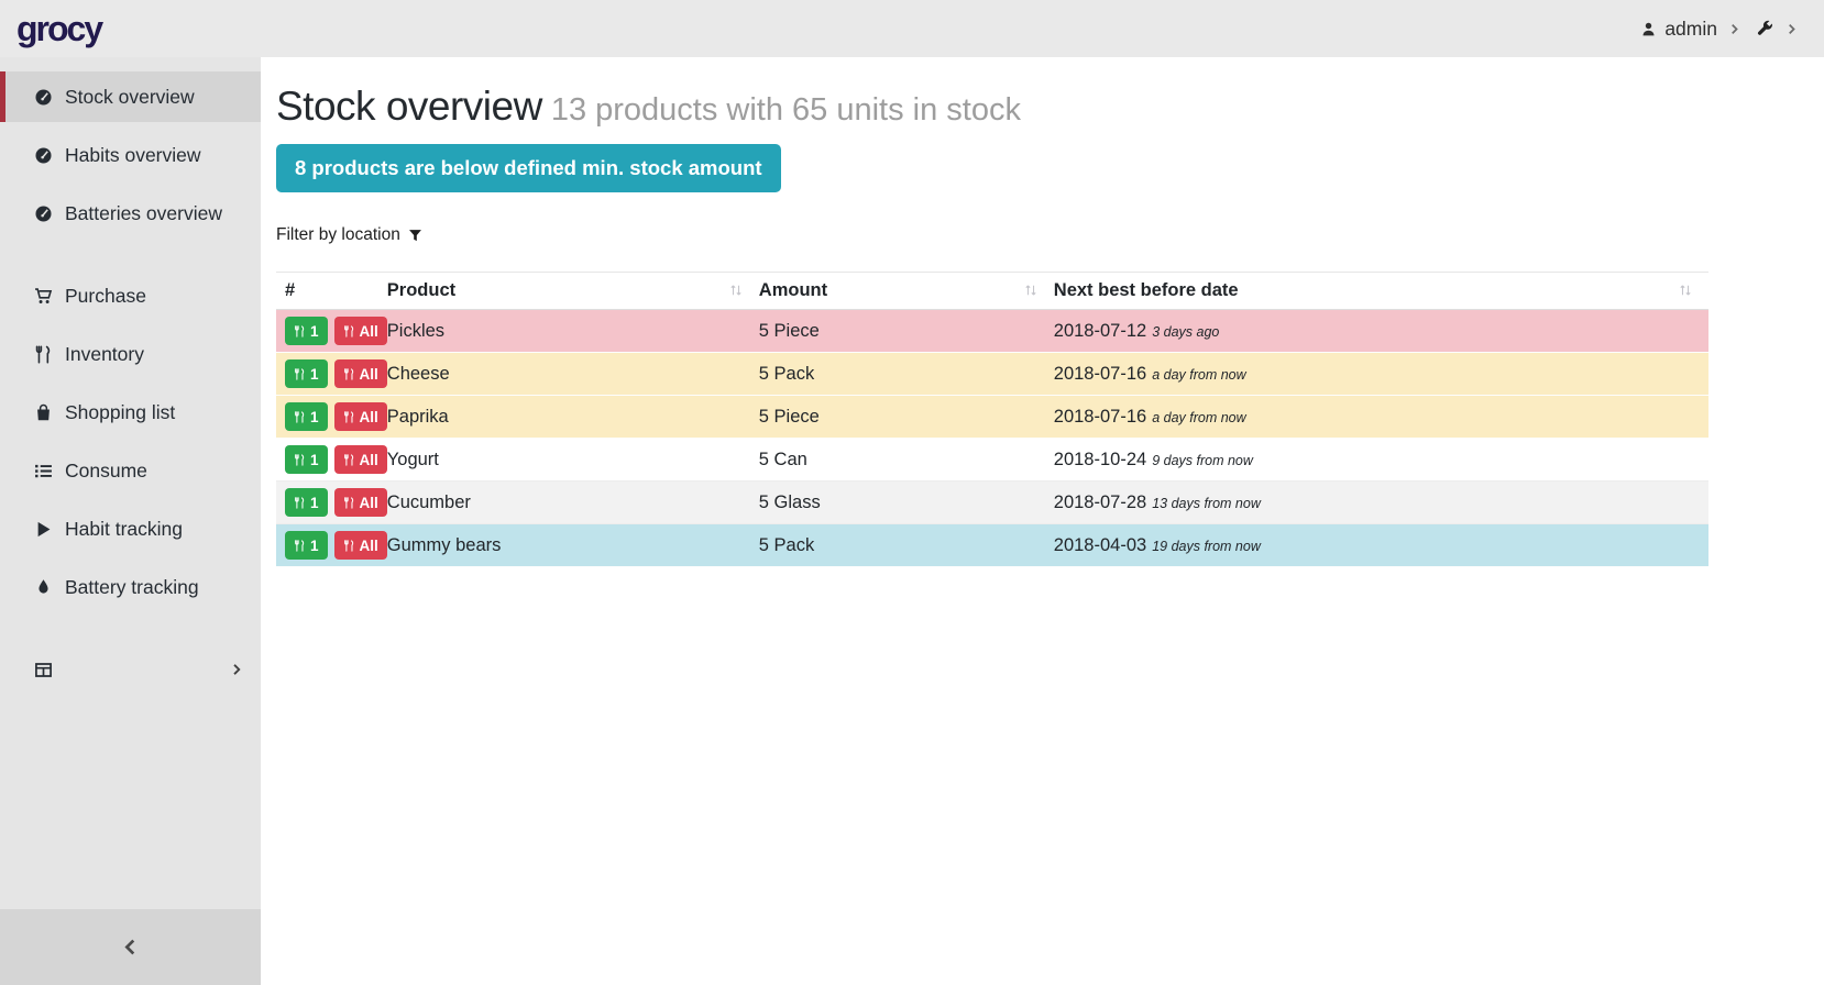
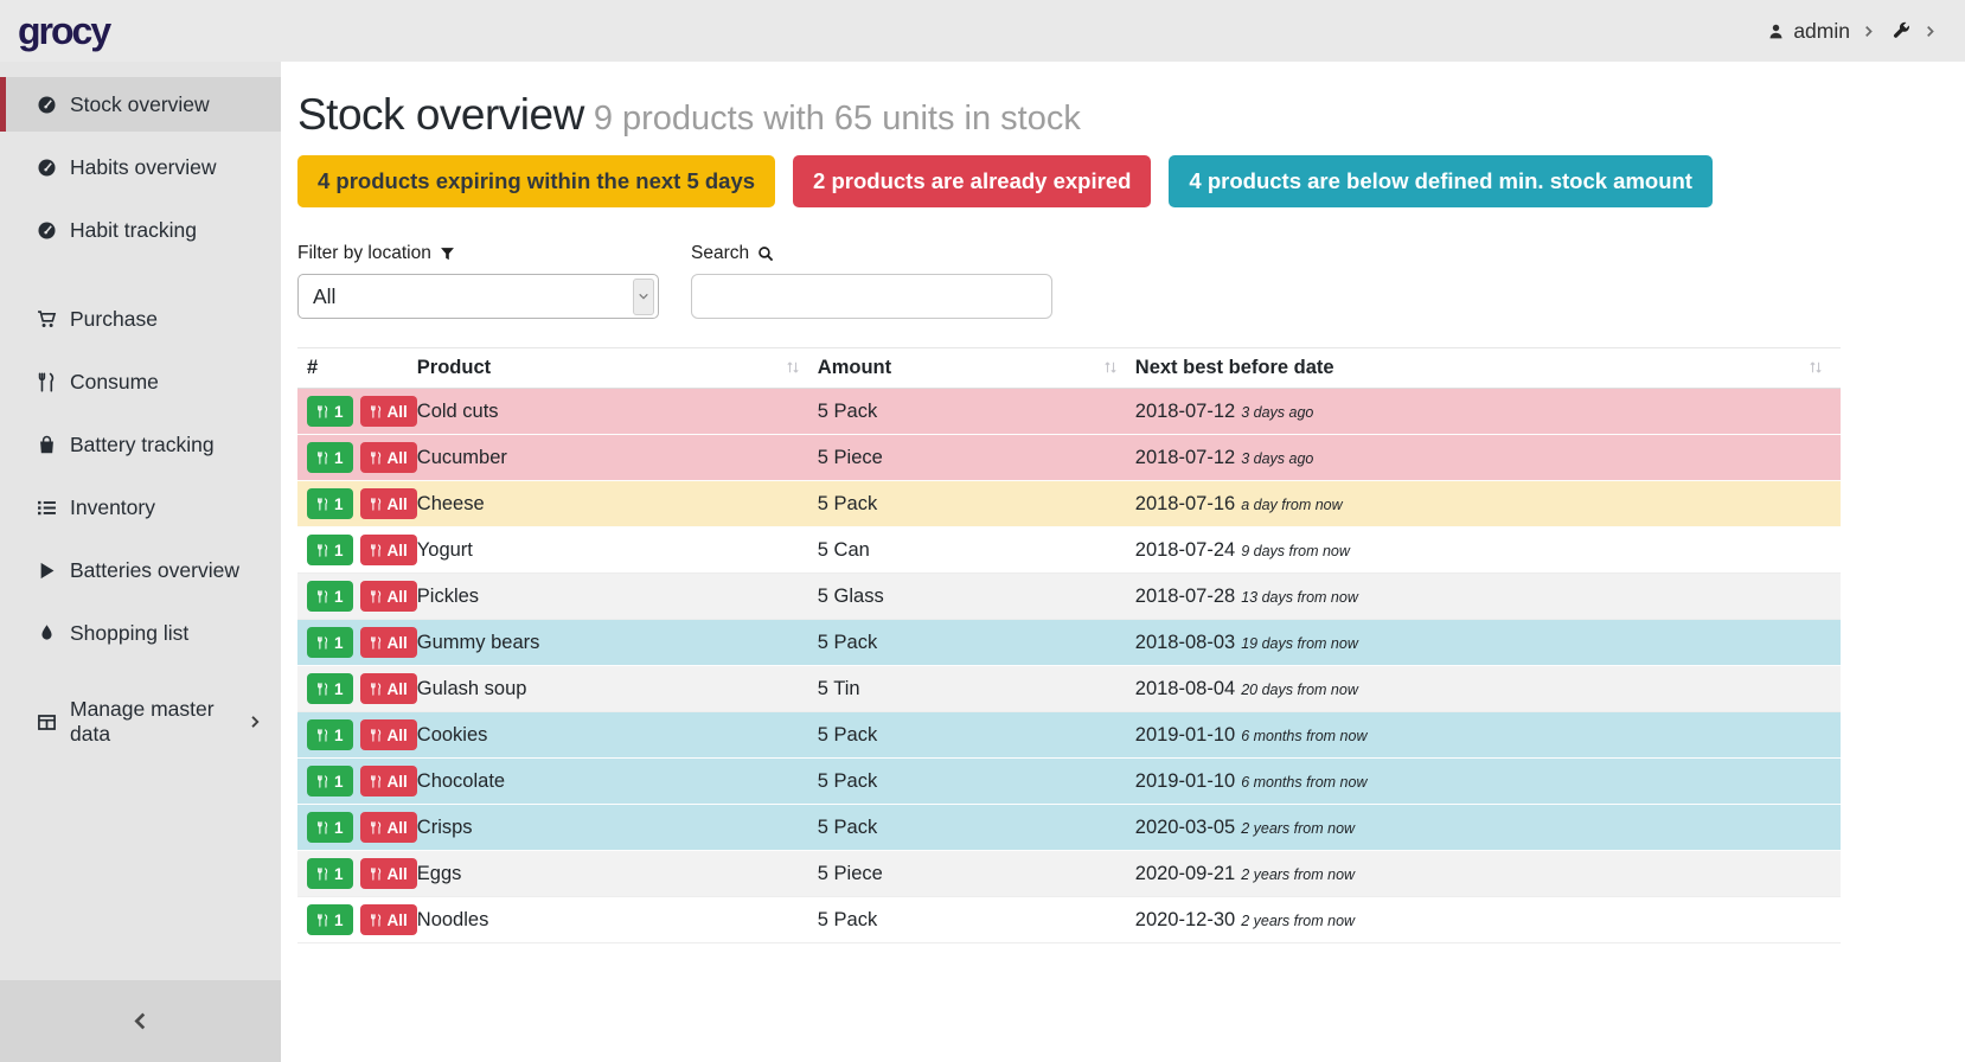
  grocy
  admin
  Stock overview
  Habits overview
- Batteries overview
+ Habit tracking
  Purchase
- Inventory
+ Consume
- Shopping list
+ Battery tracking
- Consume
+ Inventory
- Habit tracking
+ Batteries overview
- Battery tracking
+ Shopping list
+ Manage master data
- Stock overview 13 products with 65 units in stock
+ Stock overview 9 products with 65 units in stock
+ 4 products expiring within the next 5 days
+ 2 products are already expired
- 8 products are below defined min. stock amount
+ 4 products are below defined min. stock amount
  Filter by location
+ All
+ Search
  #	Product	Amount	Next best before date
+ 1 All	Cold cuts	5 Pack	2018-07-12 3 days ago
- 1 All	Pickles	5 Piece	2018-07-12 3 days ago
+ 1 All	Cucumber	5 Piece	2018-07-12 3 days ago
  1 All	Cheese	5 Pack	2018-07-16 a day from now
- 1 All	Paprika	5 Piece	2018-07-16 a day from now
- 1 All	Yogurt	5 Can	2018-10-24 9 days from now
+ 1 All	Yogurt	5 Can	2018-07-24 9 days from now
- 1 All	Cucumber	5 Glass	2018-07-28 13 days from now
+ 1 All	Pickles	5 Glass	2018-07-28 13 days from now
- 1 All	Gummy bears	5 Pack	2018-04-03 19 days from now
+ 1 All	Gummy bears	5 Pack	2018-08-03 19 days from now
+ 1 All	Gulash soup	5 Tin	2018-08-04 20 days from now
+ 1 All	Cookies	5 Pack	2019-01-10 6 months from now
+ 1 All	Chocolate	5 Pack	2019-01-10 6 months from now
+ 1 All	Crisps	5 Pack	2020-03-05 2 years from now
+ 1 All	Eggs	5 Piece	2020-09-21 2 years from now
+ 1 All	Noodles	5 Pack	2020-12-30 2 years from now
